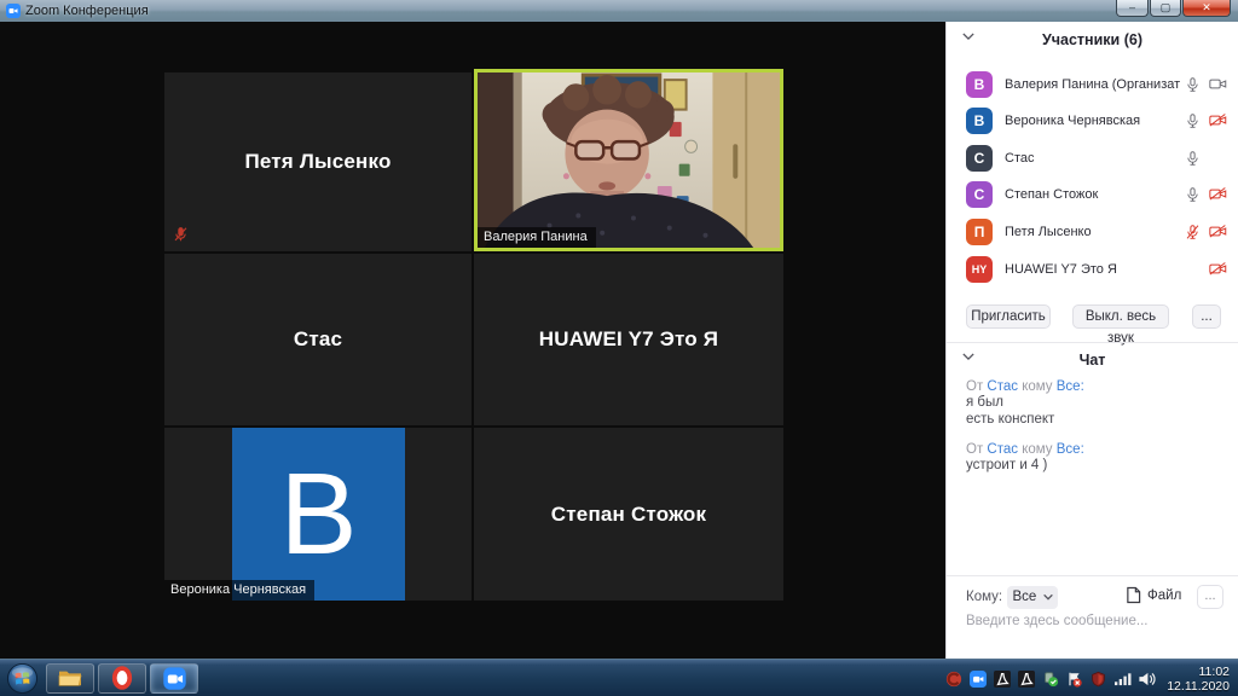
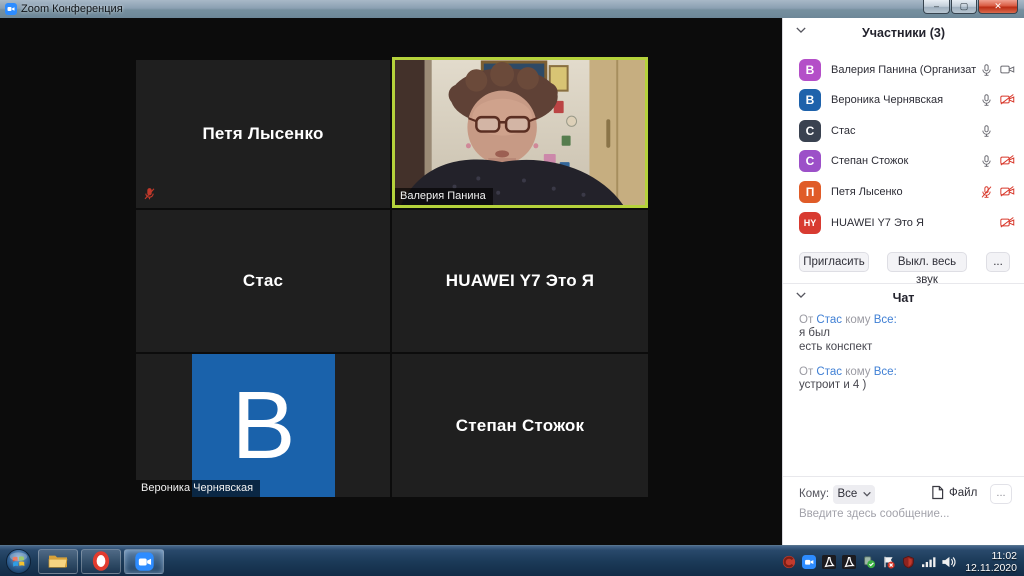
  Zoom Конференция
  –
  ▢
  ✕
  Петя Лысенко
  Валерия Панина
  Стас
  HUAWEI Y7 Это Я
  В
  Вероника Чернявская
  Степан Стожок
- Участники (6)
+ Участники (3)
  В
  Валерия Панина (Организат
  В
  Вероника Чернявская
  С
  Стас
  С
  Степан Стожок
  П
  Петя Лысенко
  HY
  HUAWEI Y7 Это Я
  Пригласить
  Выкл. весь звук
  ...
  Чат
  От Стас кому Все:
  я был
  есть конспект
  От Стас кому Все:
  устроит и 4 )
  Кому:
  Все
  Файл
  ...
  Введите здесь сообщение...
  11:02
  12.11.2020
